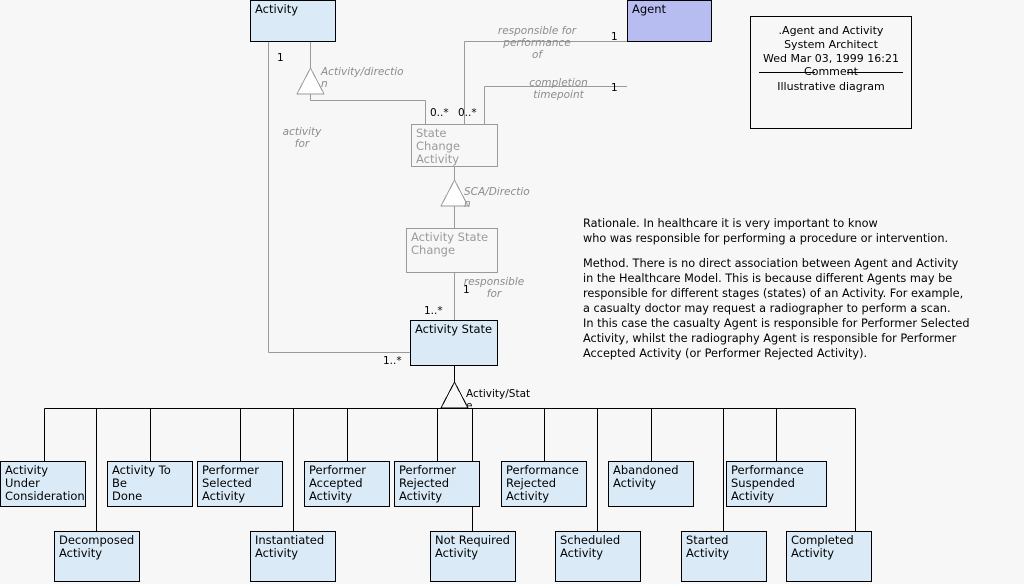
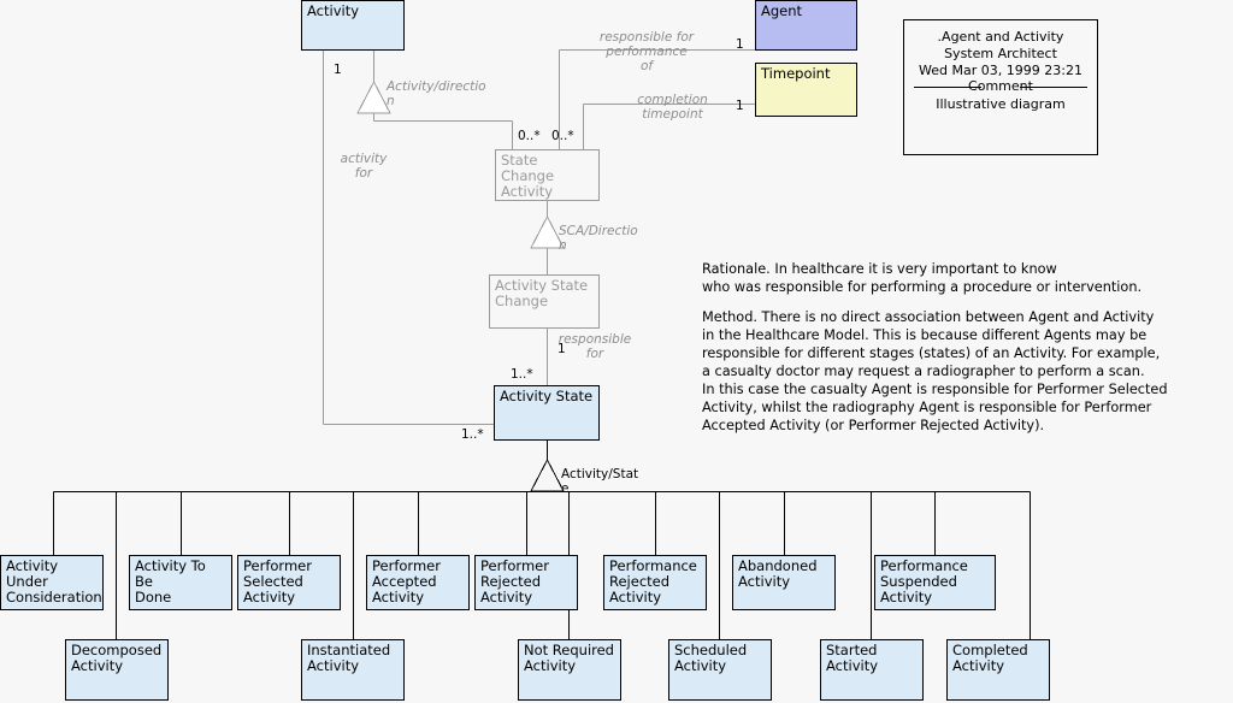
  Activity
  Agent
+ Timepoint
  State Change
  Activity
  Activity State
  Change
  Activity State
  Activity/directio
  n
  SCA/Directio
  n
  Activity/Stat
  e
  responsible for performance
  of
  completion
  timepoint
  activity
  for
  responsible
  for
  1
  1
  1
  0..*
  0..*
  1
  1..*
  1..*
  .Agent and Activity
  System Architect
- Wed Mar 03, 1999 16:21
+ Wed Mar 03, 1999 23:21
  Comment
  Illustrative diagram
  Rationale. In healthcare it is very important to know
  who was responsible for performing a procedure or intervention.
  Method. There is no direct association between Agent and Activity
  in the Healthcare Model. This is because different Agents may be
  responsible for different stages (states) of an Activity. For example,
  a casualty doctor may request a radiographer to perform a scan.
  In this case the casualty Agent is responsible for Performer Selected
  Activity, whilst the radiography Agent is responsible for Performer
  Accepted Activity (or Performer Rejected Activity).
  Activity Under
  Consideration
  Activity To Be
  Done
  Performer
  Selected Activity
  Performer
  Accepted Activity
  Performer
  Rejected Activity
  Performance
  Rejected Activity
  Abandoned
  Activity
  Performance
  Suspended Activity
  Decomposed
  Activity
  Instantiated
  Activity
  Not Required
  Activity
  Scheduled
  Activity
  Started Activity
  Completed
  Activity
